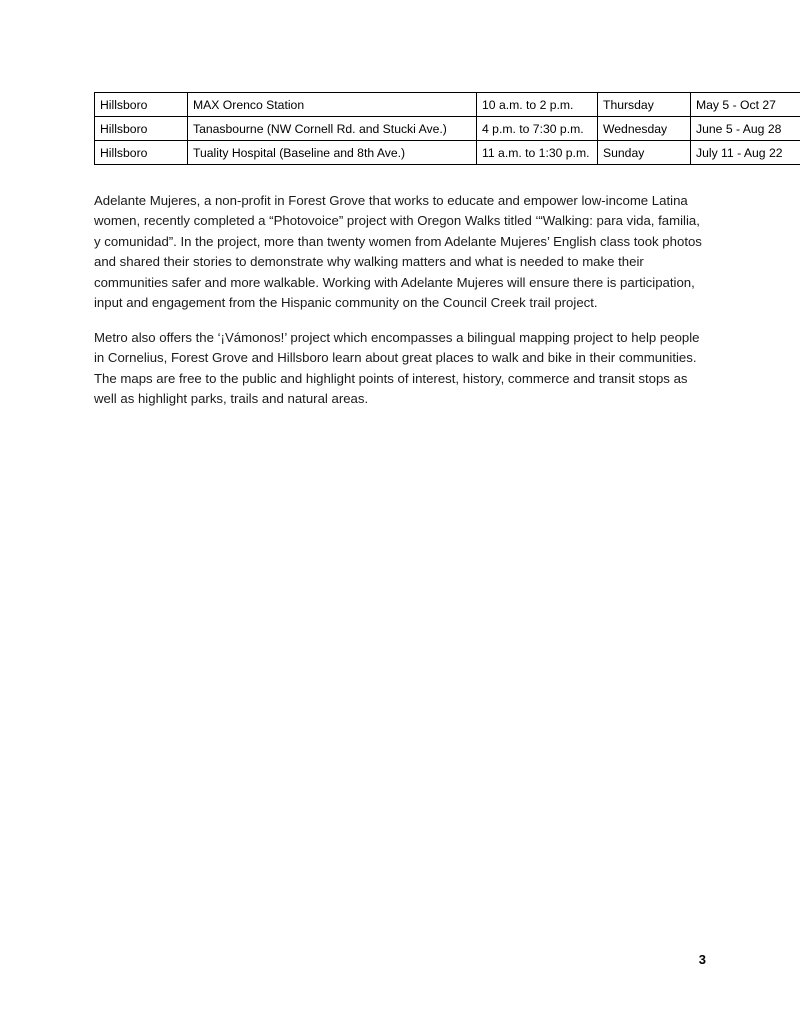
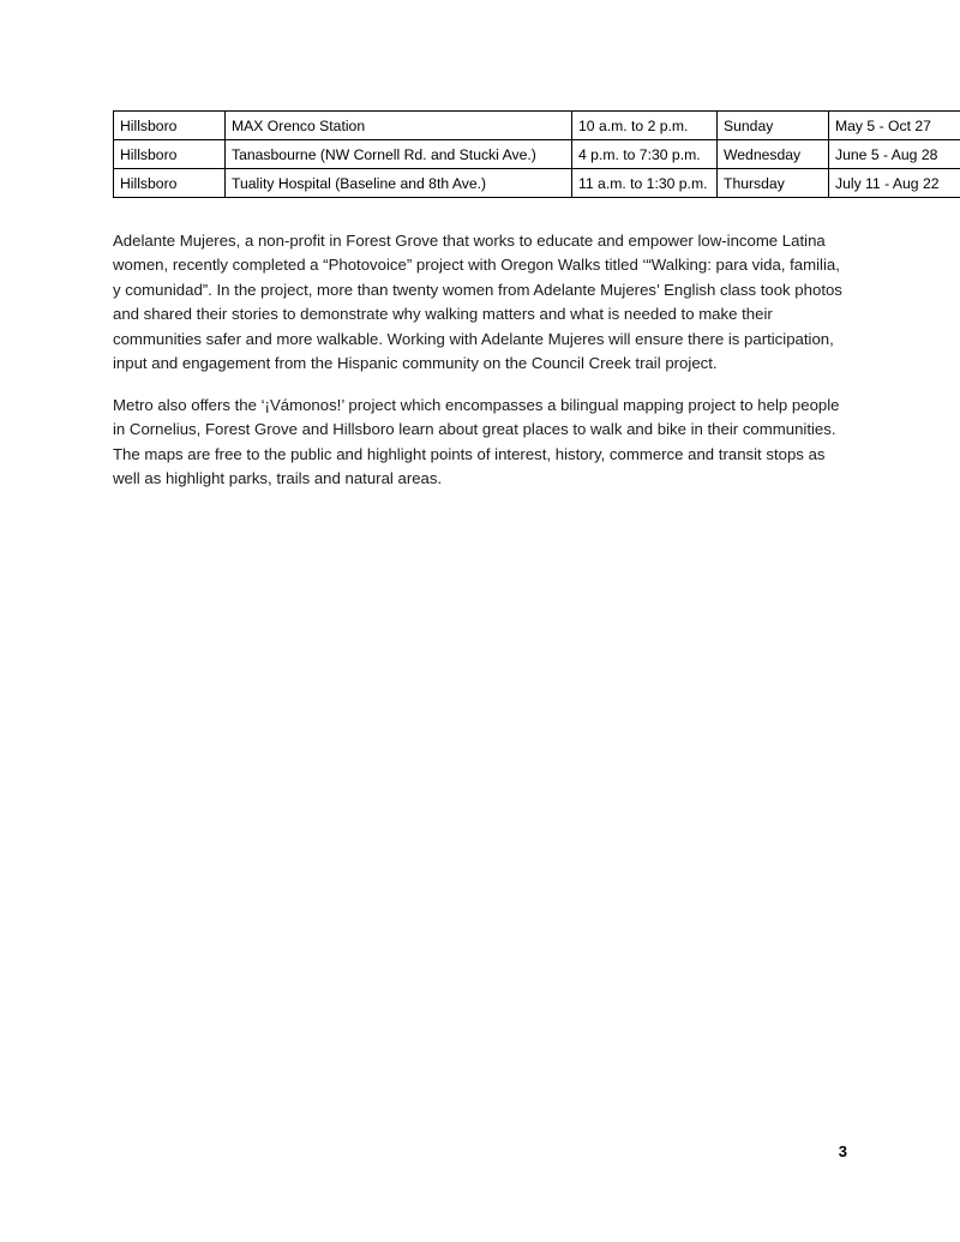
- Hillsboro	MAX Orenco Station	10 a.m. to 2 p.m.	Thursday	May 5 - Oct 27
+ Hillsboro	MAX Orenco Station	10 a.m. to 2 p.m.	Sunday	May 5 - Oct 27
  Hillsboro	Tanasbourne (NW Cornell Rd. and Stucki Ave.)	4 p.m. to 7:30 p.m.	Wednesday	June 5 - Aug 28
- Hillsboro	Tuality Hospital (Baseline and 8th Ave.)	11 a.m. to 1:30 p.m.	Sunday	July 11 - Aug 22
+ Hillsboro	Tuality Hospital (Baseline and 8th Ave.)	11 a.m. to 1:30 p.m.	Thursday	July 11 - Aug 22
  Adelante Mujeres, a non-profit in Forest Grove that works to educate and empower low-income Latina women, recently completed a “Photovoice” project with Oregon Walks titled ‘“Walking: para vida, familia, y comunidad”. In the project, more than twenty women from Adelante Mujeres’ English class took photos and shared their stories to demonstrate why walking matters and what is needed to make their communities safer and more walkable. Working with Adelante Mujeres will ensure there is participation, input and engagement from the Hispanic community on the Council Creek trail project.
  Metro also offers the ‘¡Vámonos!’ project which encompasses a bilingual mapping project to help people in Cornelius, Forest Grove and Hillsboro learn about great places to walk and bike in their communities. The maps are free to the public and highlight points of interest, history, commerce and transit stops as well as highlight parks, trails and natural areas.
  3
